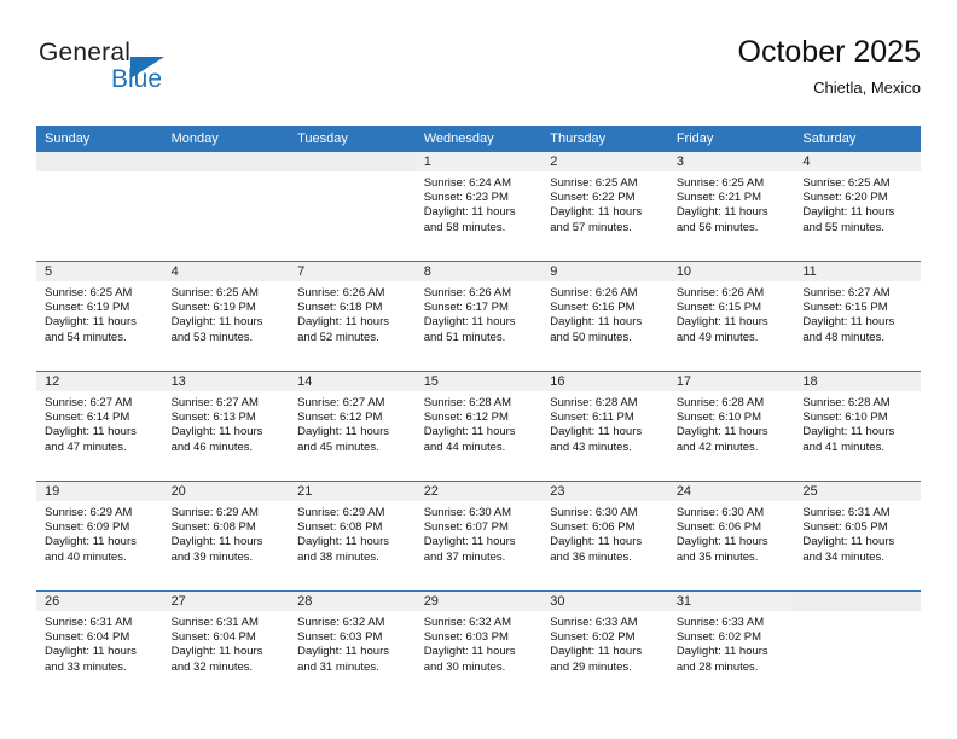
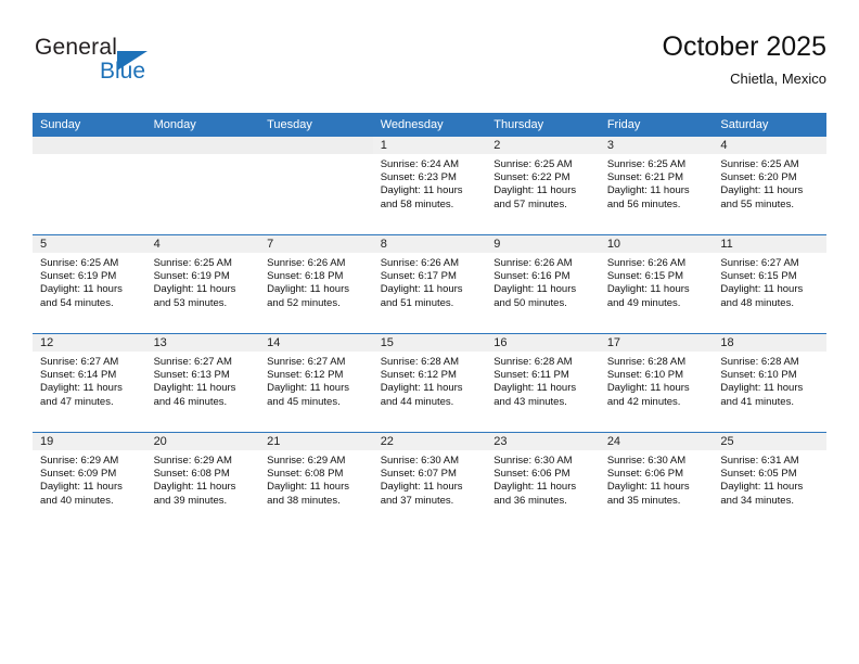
  General
  Blue
  October 2025
  Chietla, Mexico
  Sunday	Monday	Tuesday	Wednesday	Thursday	Friday	Saturday
  			1Sunrise: 6:24 AMSunset: 6:23 PMDaylight: 11 hoursand 58 minutes.	2Sunrise: 6:25 AMSunset: 6:22 PMDaylight: 11 hoursand 57 minutes.	3Sunrise: 6:25 AMSunset: 6:21 PMDaylight: 11 hoursand 56 minutes.	4Sunrise: 6:25 AMSunset: 6:20 PMDaylight: 11 hoursand 55 minutes.
  5Sunrise: 6:25 AMSunset: 6:19 PMDaylight: 11 hoursand 54 minutes.	4Sunrise: 6:25 AMSunset: 6:19 PMDaylight: 11 hoursand 53 minutes.	7Sunrise: 6:26 AMSunset: 6:18 PMDaylight: 11 hoursand 52 minutes.	8Sunrise: 6:26 AMSunset: 6:17 PMDaylight: 11 hoursand 51 minutes.	9Sunrise: 6:26 AMSunset: 6:16 PMDaylight: 11 hoursand 50 minutes.	10Sunrise: 6:26 AMSunset: 6:15 PMDaylight: 11 hoursand 49 minutes.	11Sunrise: 6:27 AMSunset: 6:15 PMDaylight: 11 hoursand 48 minutes.
  12Sunrise: 6:27 AMSunset: 6:14 PMDaylight: 11 hoursand 47 minutes.	13Sunrise: 6:27 AMSunset: 6:13 PMDaylight: 11 hoursand 46 minutes.	14Sunrise: 6:27 AMSunset: 6:12 PMDaylight: 11 hoursand 45 minutes.	15Sunrise: 6:28 AMSunset: 6:12 PMDaylight: 11 hoursand 44 minutes.	16Sunrise: 6:28 AMSunset: 6:11 PMDaylight: 11 hoursand 43 minutes.	17Sunrise: 6:28 AMSunset: 6:10 PMDaylight: 11 hoursand 42 minutes.	18Sunrise: 6:28 AMSunset: 6:10 PMDaylight: 11 hoursand 41 minutes.
  19Sunrise: 6:29 AMSunset: 6:09 PMDaylight: 11 hoursand 40 minutes.	20Sunrise: 6:29 AMSunset: 6:08 PMDaylight: 11 hoursand 39 minutes.	21Sunrise: 6:29 AMSunset: 6:08 PMDaylight: 11 hoursand 38 minutes.	22Sunrise: 6:30 AMSunset: 6:07 PMDaylight: 11 hoursand 37 minutes.	23Sunrise: 6:30 AMSunset: 6:06 PMDaylight: 11 hoursand 36 minutes.	24Sunrise: 6:30 AMSunset: 6:06 PMDaylight: 11 hoursand 35 minutes.	25Sunrise: 6:31 AMSunset: 6:05 PMDaylight: 11 hoursand 34 minutes.
- 26Sunrise: 6:31 AMSunset: 6:04 PMDaylight: 11 hoursand 33 minutes.	27Sunrise: 6:31 AMSunset: 6:04 PMDaylight: 11 hoursand 32 minutes.	28Sunrise: 6:32 AMSunset: 6:03 PMDaylight: 11 hoursand 31 minutes.	29Sunrise: 6:32 AMSunset: 6:03 PMDaylight: 11 hoursand 30 minutes.	30Sunrise: 6:33 AMSunset: 6:02 PMDaylight: 11 hoursand 29 minutes.	31Sunrise: 6:33 AMSunset: 6:02 PMDaylight: 11 hoursand 28 minutes.
